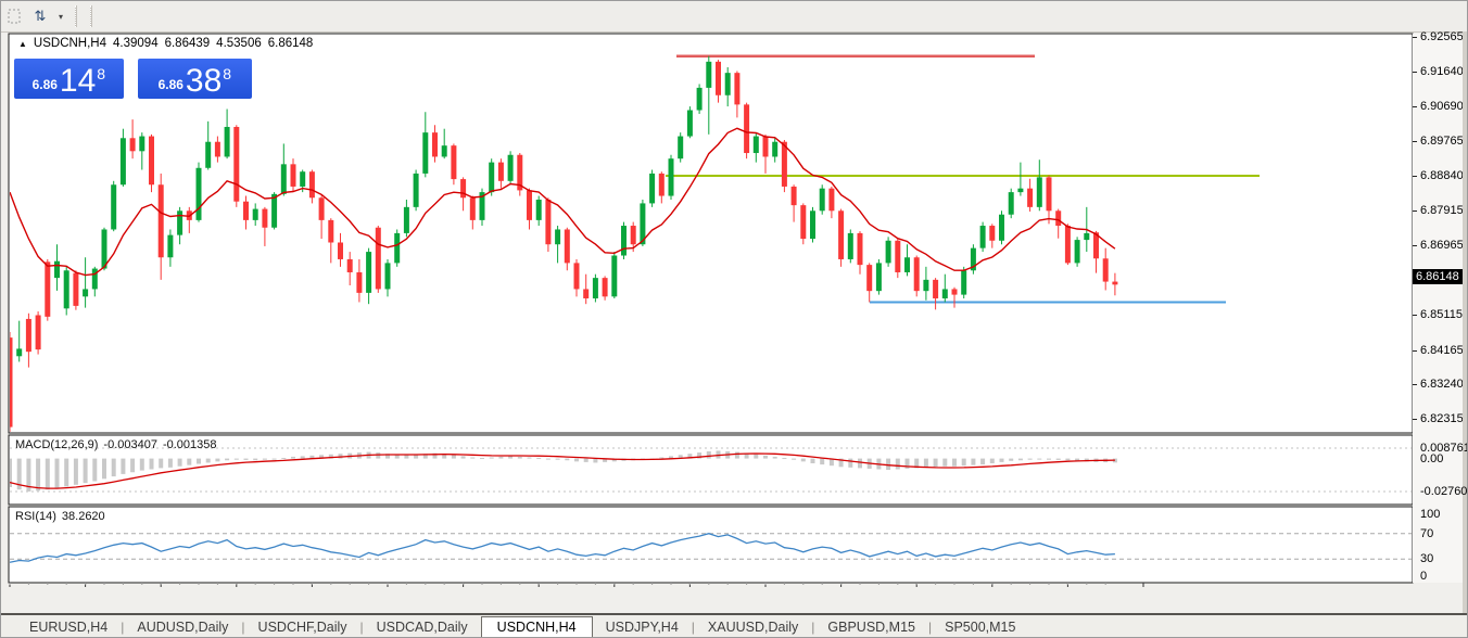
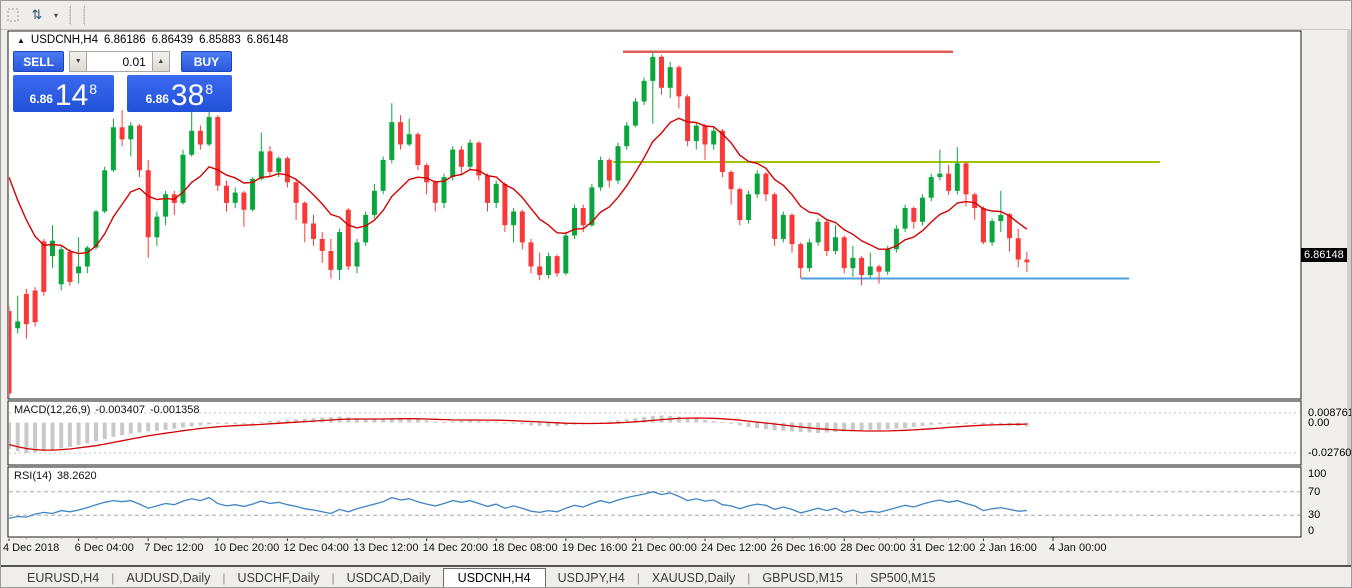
  ⇅
  ▾
  ▲
  USDCNH,H4
- 4.39094
+ 6.86186
  6.86439
- 4.53506
+ 6.85883
  6.86148
+ SELL
+ 0.01
+ BUY
  6.86
  14
  8
  6.86
  38
  8
  MACD(12,26,9)
  -0.003407
  -0.001358
  RSI(14)
  38.2620
- 6.92565
- 6.91640
- 6.90690
- 6.89765
- 6.88840
- 6.87915
- 6.86965
- 6.85115
- 6.84165
- 6.83240
- 6.82315
  6.86148
+ 4 Dec 2018
+ 6 Dec 04:00
+ 7 Dec 12:00
+ 10 Dec 20:00
+ 12 Dec 04:00
+ 13 Dec 12:00
+ 14 Dec 20:00
+ 18 Dec 08:00
+ 19 Dec 16:00
+ 21 Dec 00:00
+ 24 Dec 12:00
+ 26 Dec 16:00
+ 28 Dec 00:00
+ 31 Dec 12:00
+ 2 Jan 16:00
+ 4 Jan 00:00
  EURUSD,H4
  |
  AUDUSD,Daily
  |
  USDCHF,Daily
  |
  USDCAD,Daily
  USDCNH,H4
  USDJPY,H4
  |
  XAUUSD,Daily
  |
  GBPUSD,M15
  |
  SP500,M15
  0.008761
  0.00
  -0.02760
  100
  70
  30
  0
